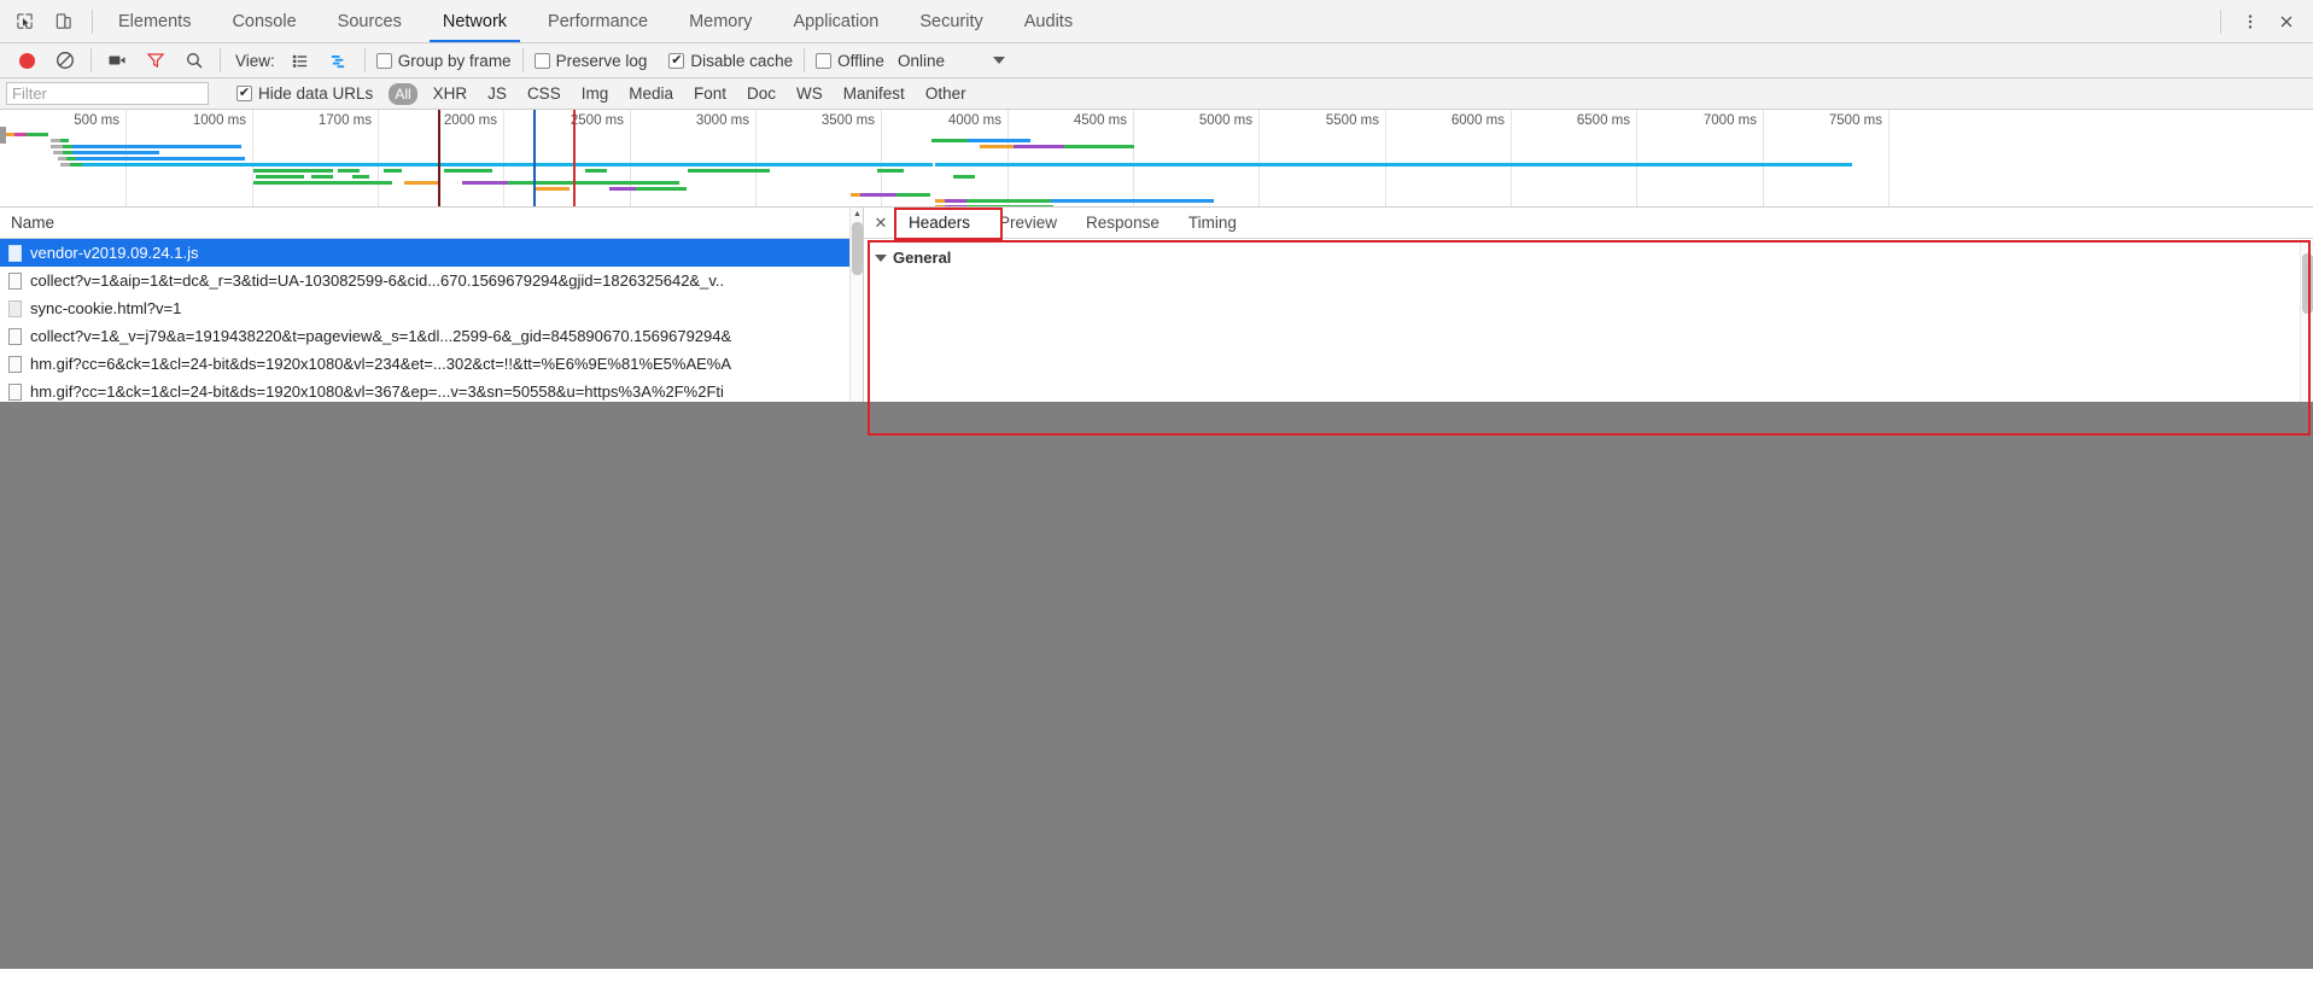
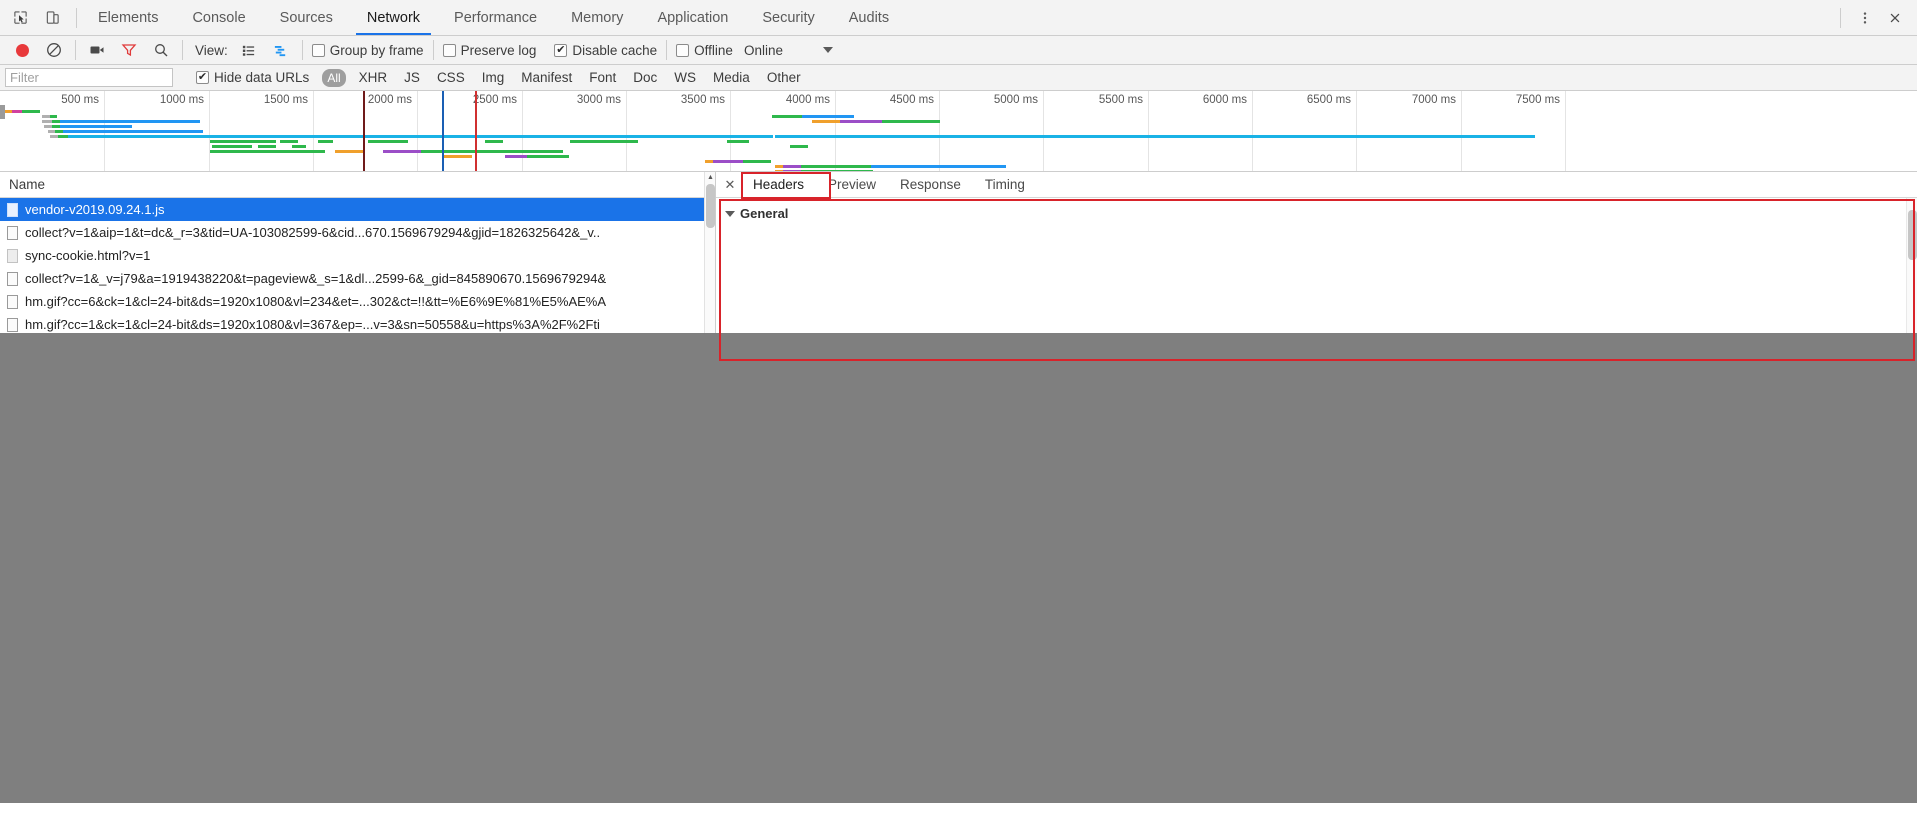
  Elements
  Console
  Sources
  Network
  Performance
  Memory
  Application
  Security
  Audits
  View:
  Group by frame
  Preserve log
  Disable cache
  Offline
  Online
  Filter
  Hide data URLs
  All
  XHR
  JS
  CSS
  Img
- Media
+ Manifest
  Font
  Doc
  WS
- Manifest
+ Media
  Other
  500 ms
  1000 ms
- 1700 ms
+ 1500 ms
  2000 ms
  500 ms
  3000 ms
  3500 ms
  4000 ms
  4500 ms
  5000 ms
  5500 ms
  6000 ms
  6500 ms
  7000 ms
  7500 ms
  Name
  vendor-v2019.09.24.1.js
  collect?v=1&aip=1&t=dc&_r=3&tid=UA-103082599-6&cid...670.1569679294&gjid=1826325642&_v..
  sync-cookie.html?v=1
  collect?v=1&_v=j79&a=1919438220&t=pageview&_s=1&dl...2599-6&_gid=845890670.1569679294&
  hm.gif?cc=6&ck=1&cl=24-bit&ds=1920x1080&vl=234&et=...302&ct=!!&tt=%E6%9E%81%E5%AE%A
  hm.gif?cc=1&ck=1&cl=24-bit&ds=1920x1080&vl=367&ep=...v=3&sn=50558&u=https%3A%2F%2Fti
  ✕
  Headers
  Preview
  Response
  Timing
  General
